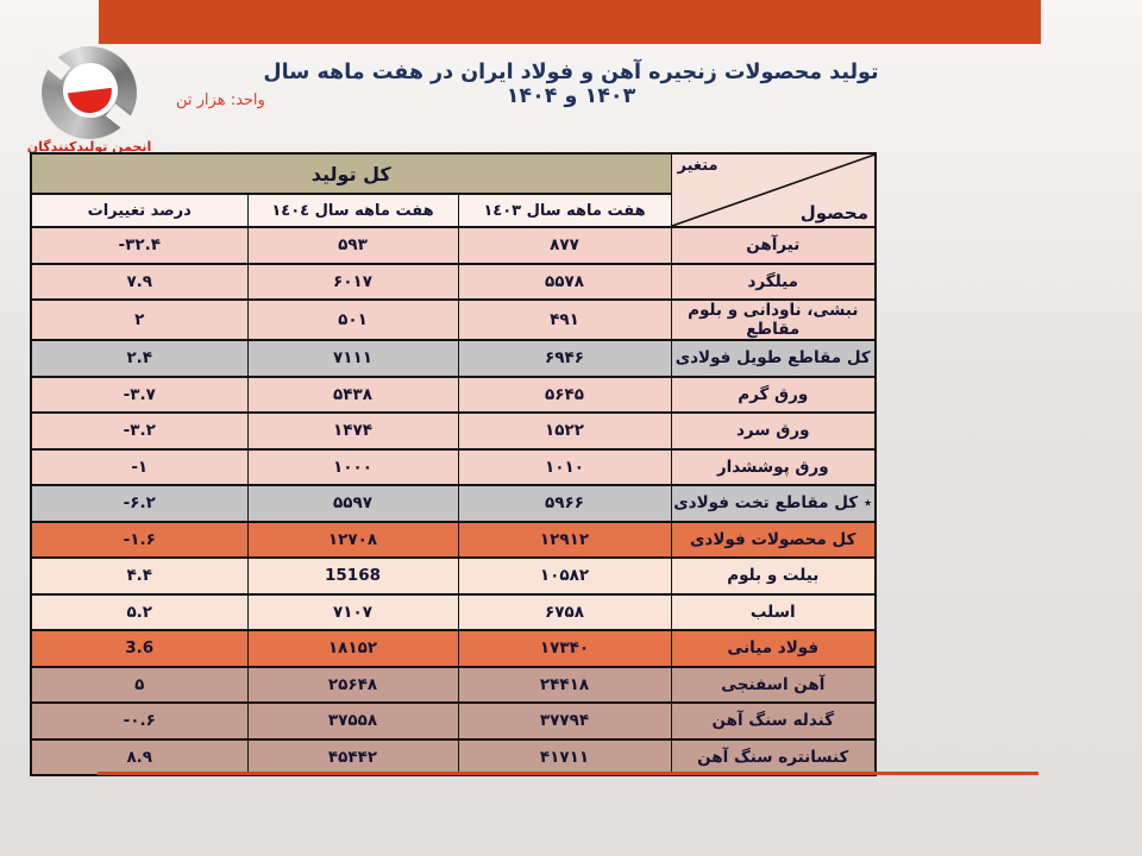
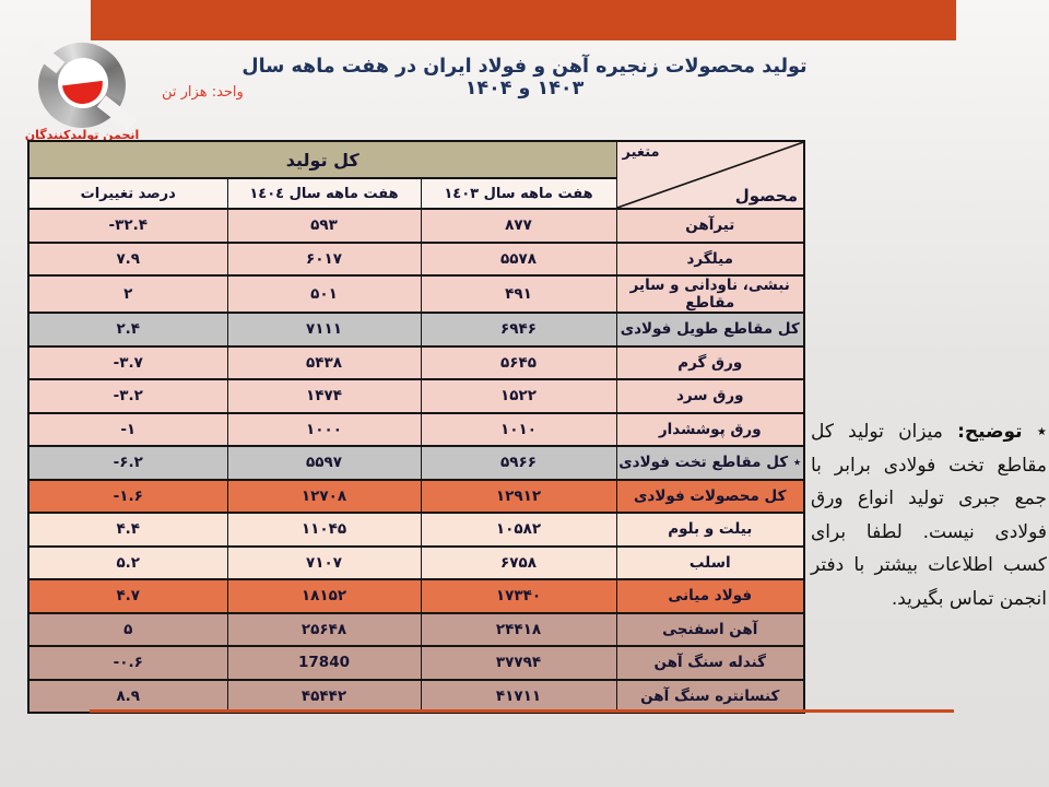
  انجمن تولیدکنندگان
  تولید محصولات زنجیره آهن و فولاد ایران در هفت ماهه سال ۱۴۰۳ و ۱۴۰۴
  واحد: هزار تن
  متغیر محصول	کل تولید
  هفت ماهه سال ١٤٠٣	هفت ماهه سال ١٤٠٤	درصد تغییرات
  تیرآهن	۸۷۷	۵۹۳	-۳۲.۴
  میلگرد	۵۵۷۸	۶۰۱۷	۷.۹
- نبشی، ناودانی و بلوم مقاطع	۴۹۱	۵۰۱	۲
+ نبشی، ناودانی و سایر مقاطع	۴۹۱	۵۰۱	۲
  کل مقاطع طویل فولادی	۶۹۴۶	۷۱۱۱	۲.۴
  ورق گرم	۵۶۴۵	۵۴۳۸	-۳.۷
  ورق سرد	۱۵۲۲	۱۴۷۴	-۳.۲
  ورق پوششدار	۱۰۱۰	۱۰۰۰	-۱
  ٭ کل مقاطع تخت فولادی	۵۹۶۶	۵۵۹۷	-۶.۲
  کل محصولات فولادی	۱۲۹۱۲	۱۲۷۰۸	-۱.۶
- بیلت و بلوم	۱۰۵۸۲	15168	۴.۴
+ بیلت و بلوم	۱۰۵۸۲	۱۱۰۴۵	۴.۴
  اسلب	۶۷۵۸	۷۱۰۷	۵.۲
- فولاد میانی	۱۷۳۴۰	۱۸۱۵۲	3.6
+ فولاد میانی	۱۷۳۴۰	۱۸۱۵۲	۴.۷
  آهن اسفنجی	۲۴۴۱۸	۲۵۶۴۸	۵
- گندله سنگ آهن	۳۷۷۹۴	۳۷۵۵۸	-۰.۶
+ گندله سنگ آهن	۳۷۷۹۴	17840	-۰.۶
  کنسانتره سنگ آهن	۴۱۷۱۱	۴۵۴۴۲	۸.۹
+ ٭ توضیح: میزان تولید کل مقاطع تخت فولادی برابر با جمع جبری تولید انواع ورق فولادی نیست. لطفا برای کسب اطلاعات بیشتر با دفتر انجمن تماس بگیرید.
